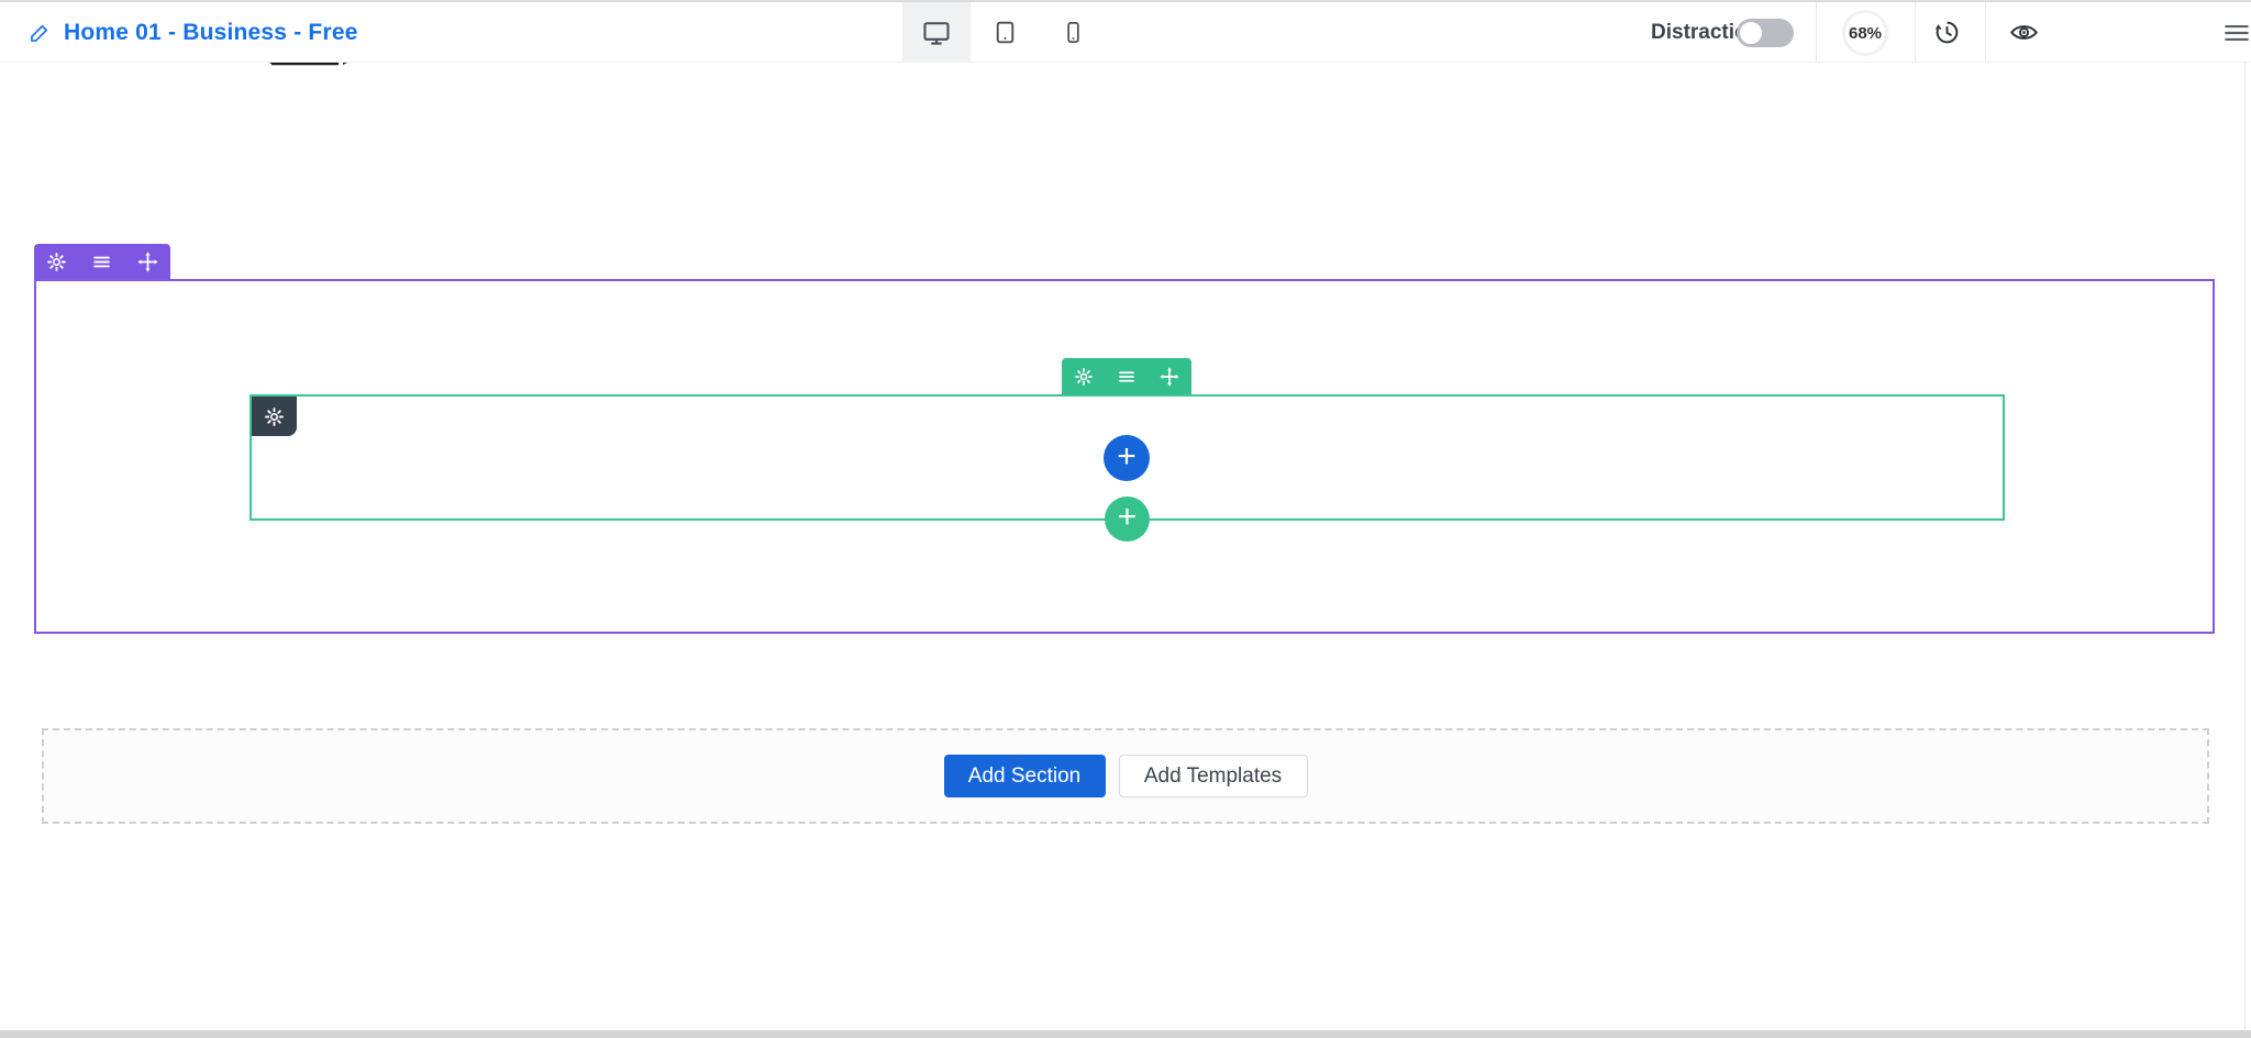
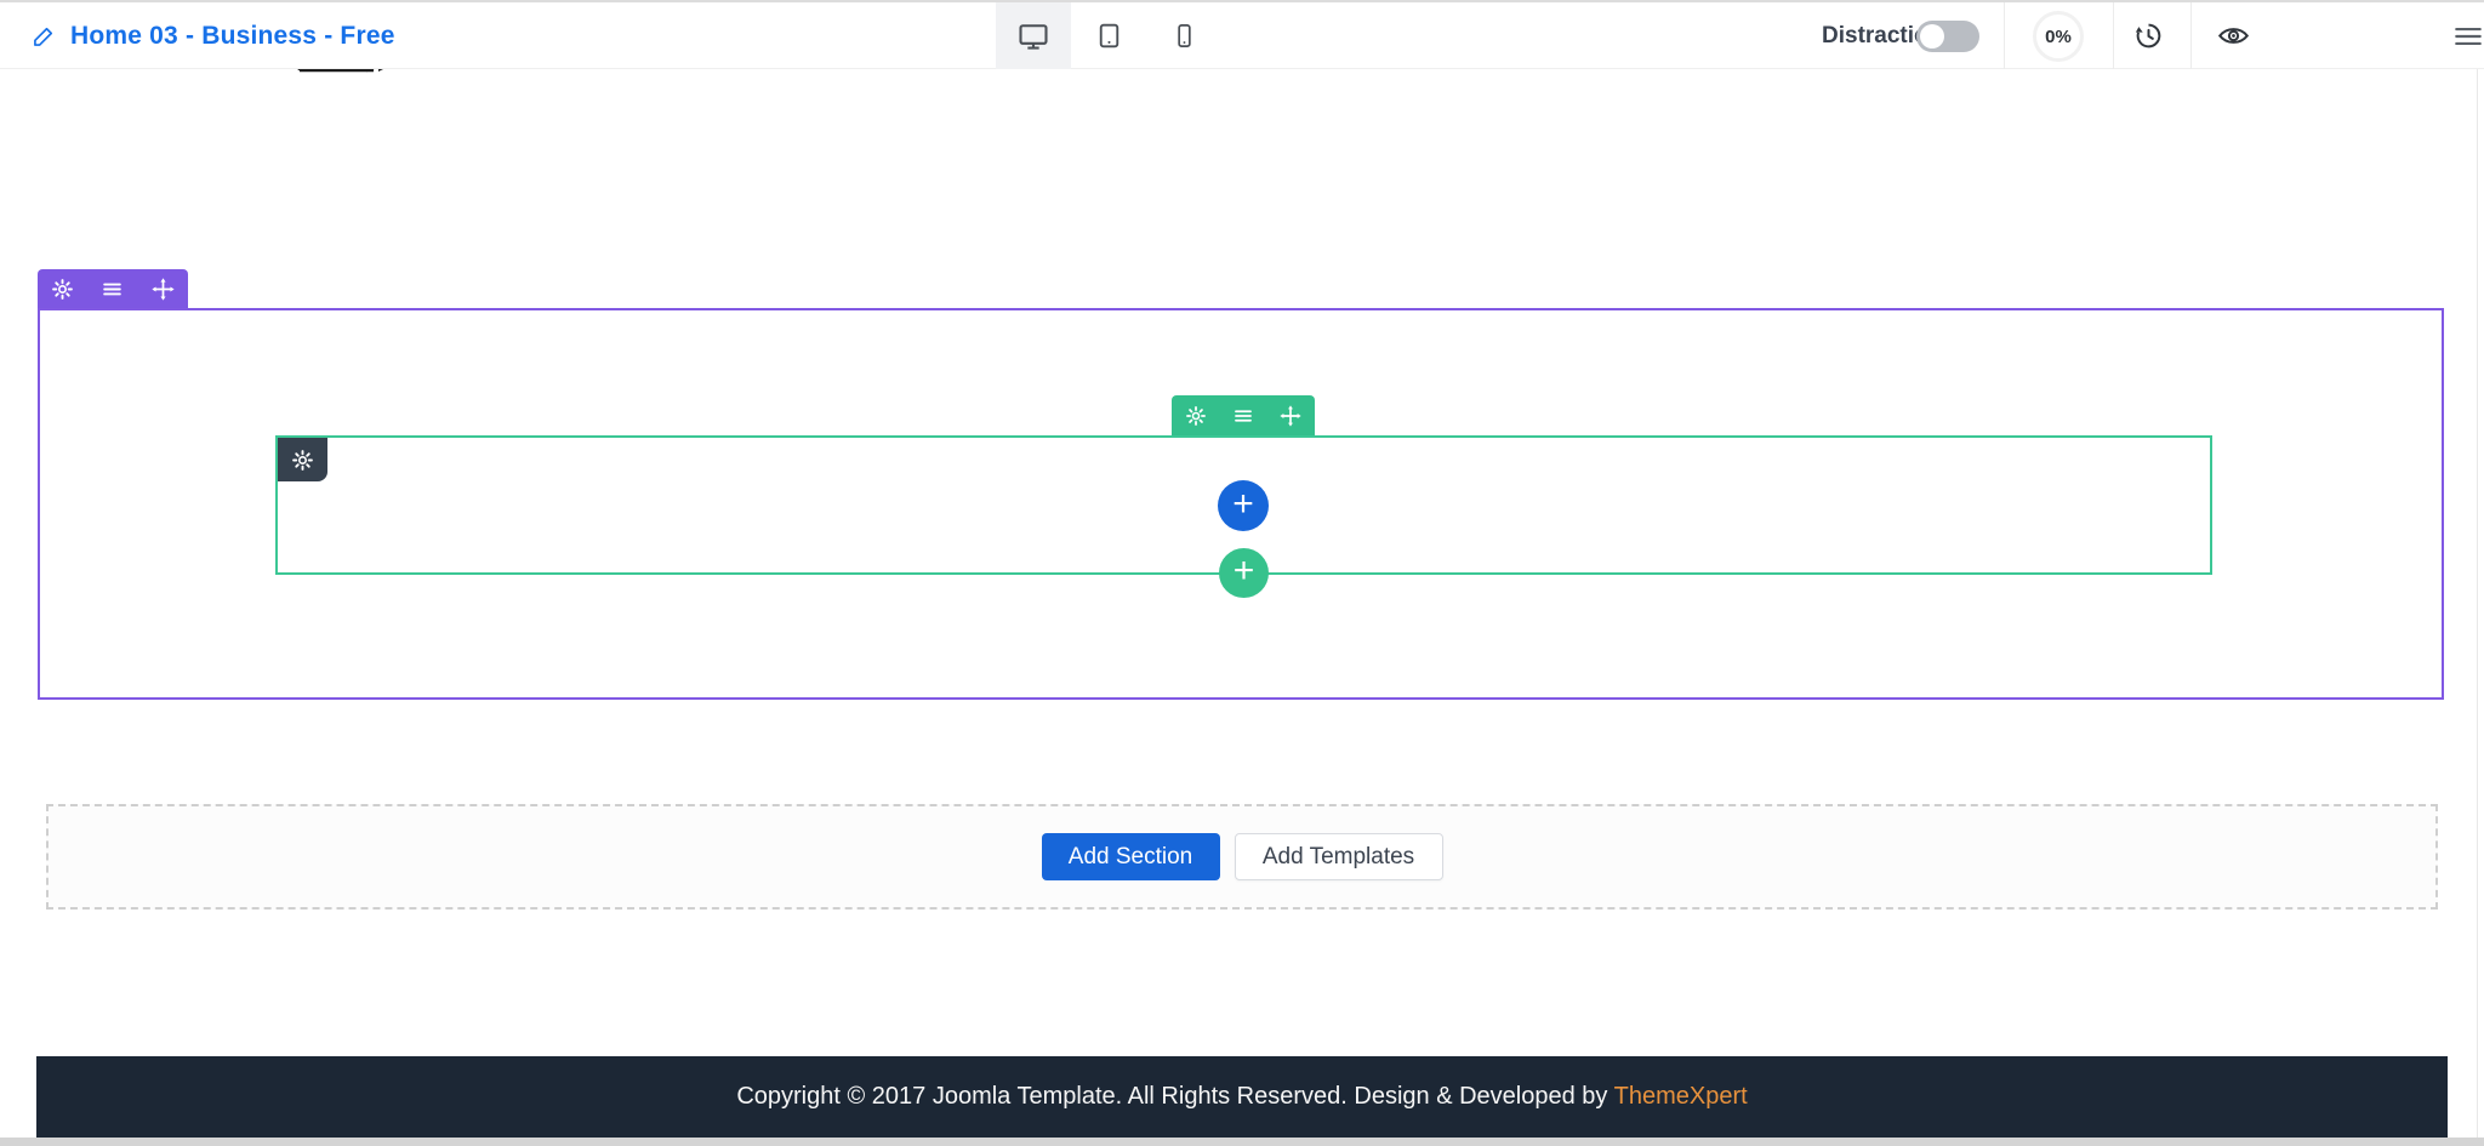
- Home 01 - Business - Free
+ Home 03 - Business - Free
  Distracti
- 68%
+ 0%
  +
  +
  Add Section
  Add Templates
+ Copyright © 2017 Joomla Template. All Rights Reserved. Design & Developed by ThemeXpert
